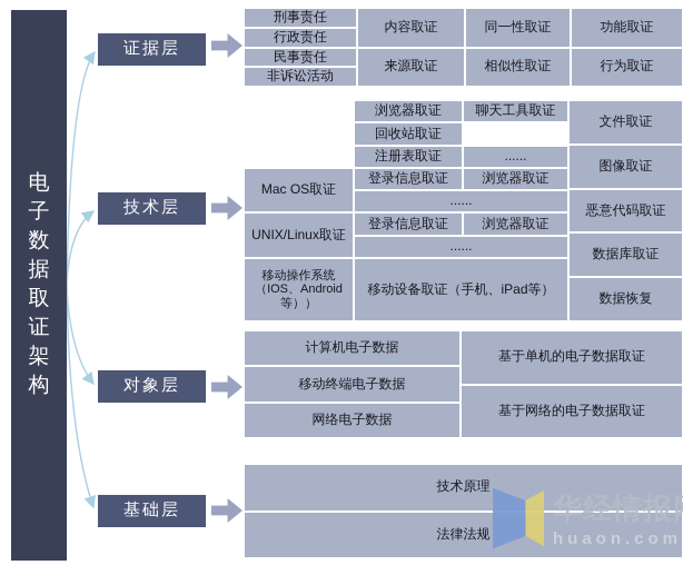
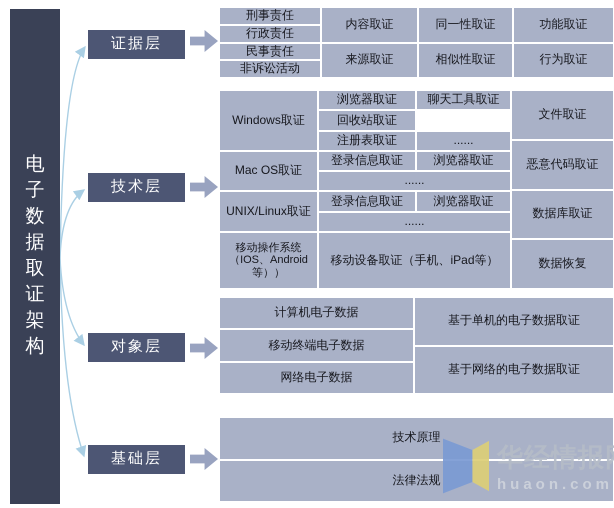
  电
  子
  数
  据
  取
  证
  架
  构
  证据层
  技术层
  对象层
  基础层
  刑事责任
  行政责任
  民事责任
  非诉讼活动
  内容取证
  来源取证
  同一性取证
  相似性取证
  功能取证
  行为取证
+ Windows取证
  Mac OS取证
  UNIX/Linux取证
  移动操作系统
  （IOS、Android
  等））
  浏览器取证
  聊天工具取证
  回收站取证
  注册表取证
  ......
  登录信息取证
  浏览器取证
  ......
  登录信息取证
  浏览器取证
  ......
  移动设备取证（手机、iPad等）
  文件取证
- 图像取证
  恶意代码取证
  数据库取证
  数据恢复
  计算机电子数据
  移动终端电子数据
  网络电子数据
  基于单机的电子数据取证
  基于网络的电子数据取证
  技术原理
  法律法规
  华经情报
  huaon.com
